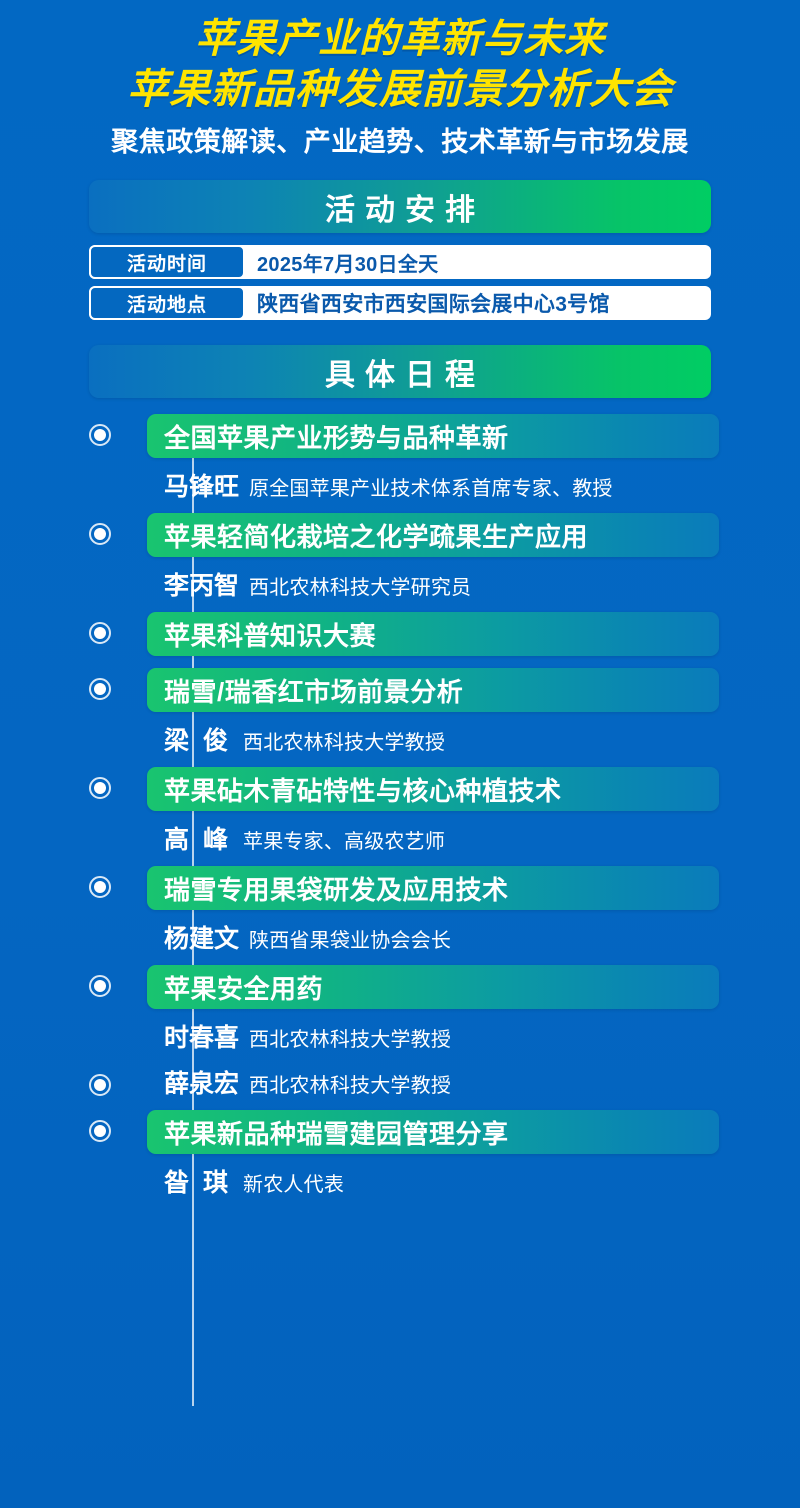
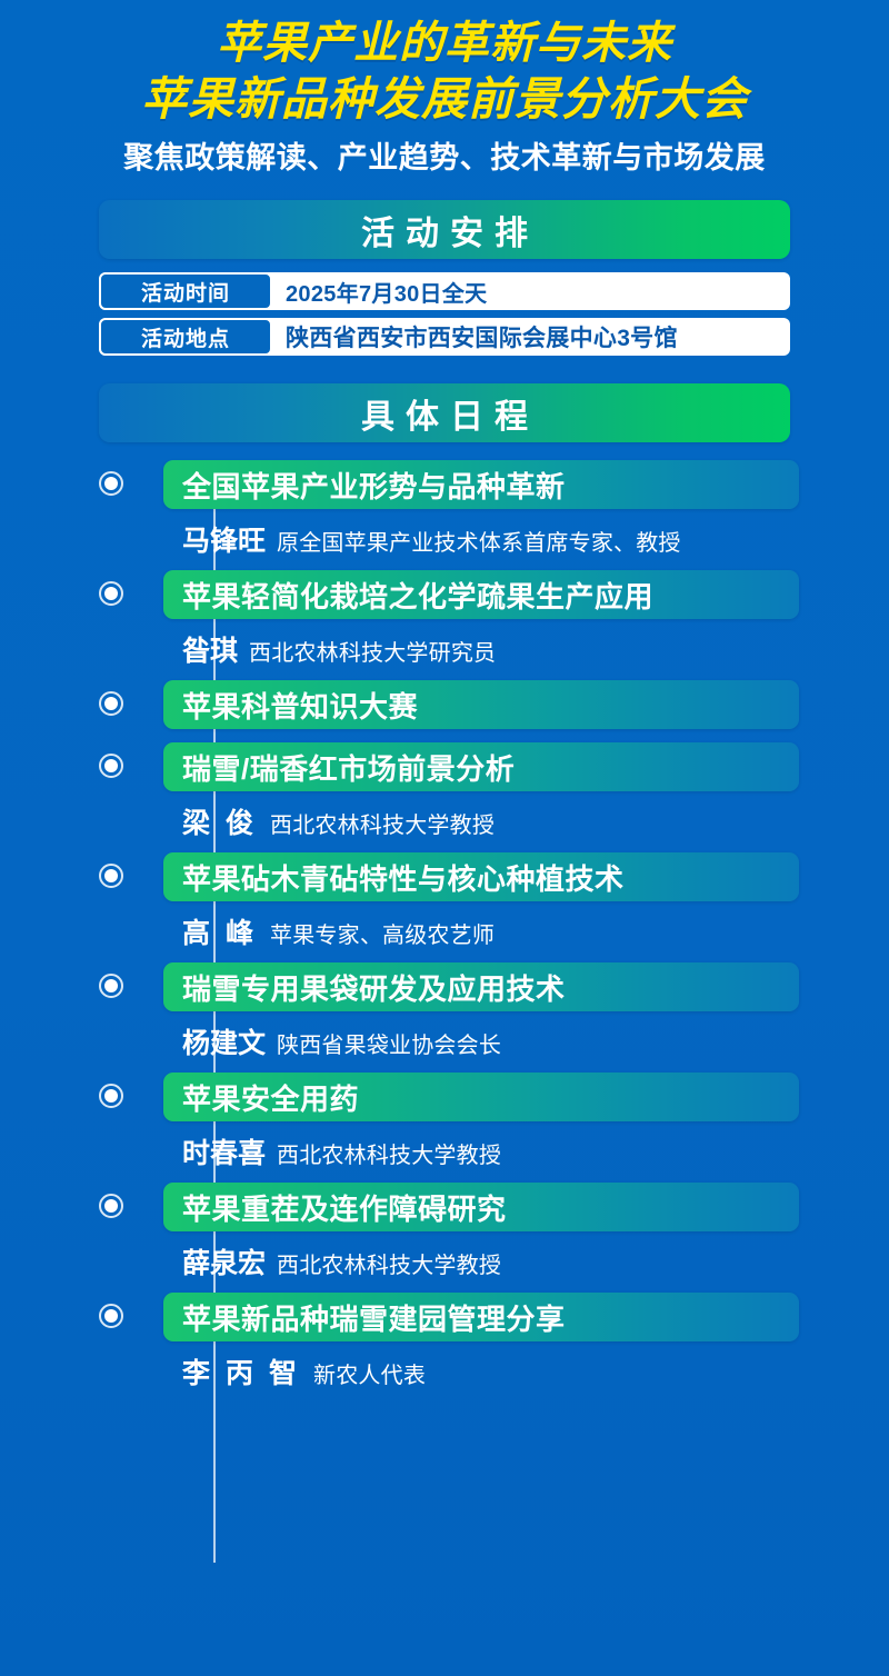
  苹果产业的革新与未来
  苹果新品种发展前景分析大会
  聚焦政策解读、产业趋势、技术革新与市场发展
  活动安排
  活动时间
  2025年7月30日全天
  活动地点
  陕西省西安市西安国际会展中心3号馆
  具体日程
  全国苹果产业形势与品种革新
  马锋旺
  原全国苹果产业技术体系首席专家、教授
  苹果轻简化栽培之化学疏果生产应用
- 李丙智
+ 昝琪
  西北农林科技大学研究员
  苹果科普知识大赛
  瑞雪/瑞香红市场前景分析
  梁俊
  西北农林科技大学教授
  苹果砧木青砧特性与核心种植技术
  高峰
  苹果专家、高级农艺师
  瑞雪专用果袋研发及应用技术
  杨建文
  陕西省果袋业协会会长
  苹果安全用药
  时春喜
  西北农林科技大学教授
+ 苹果重茬及连作障碍研究
  薛泉宏
  西北农林科技大学教授
  苹果新品种瑞雪建园管理分享
- 昝琪
+ 李丙智
  新农人代表
